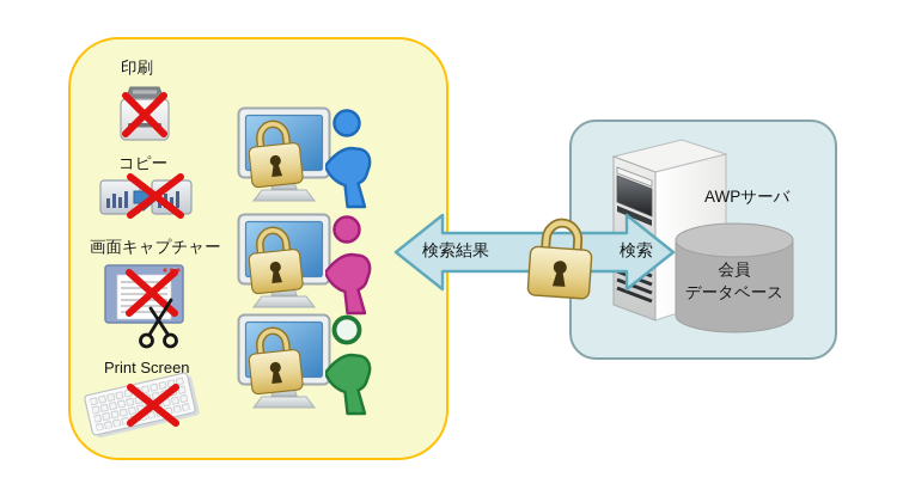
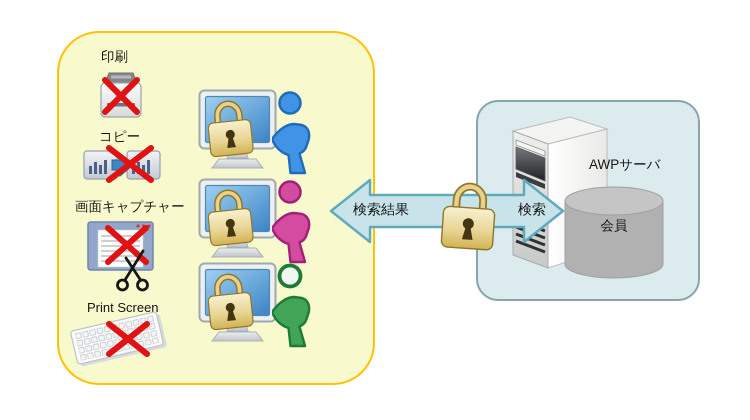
  印刷
  コピー
  画面キャプチャー
  Print Screen
  AWPサーバ
  会員
- データベース
  検索結果
  検索
